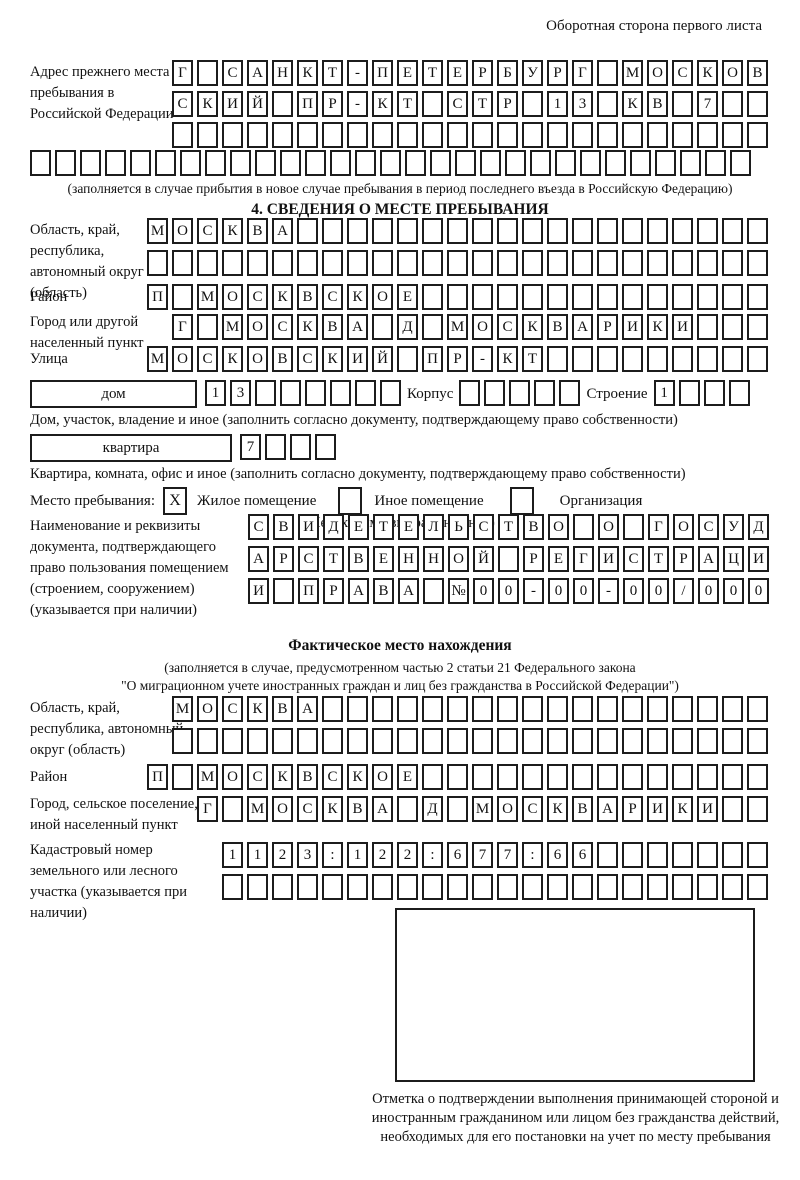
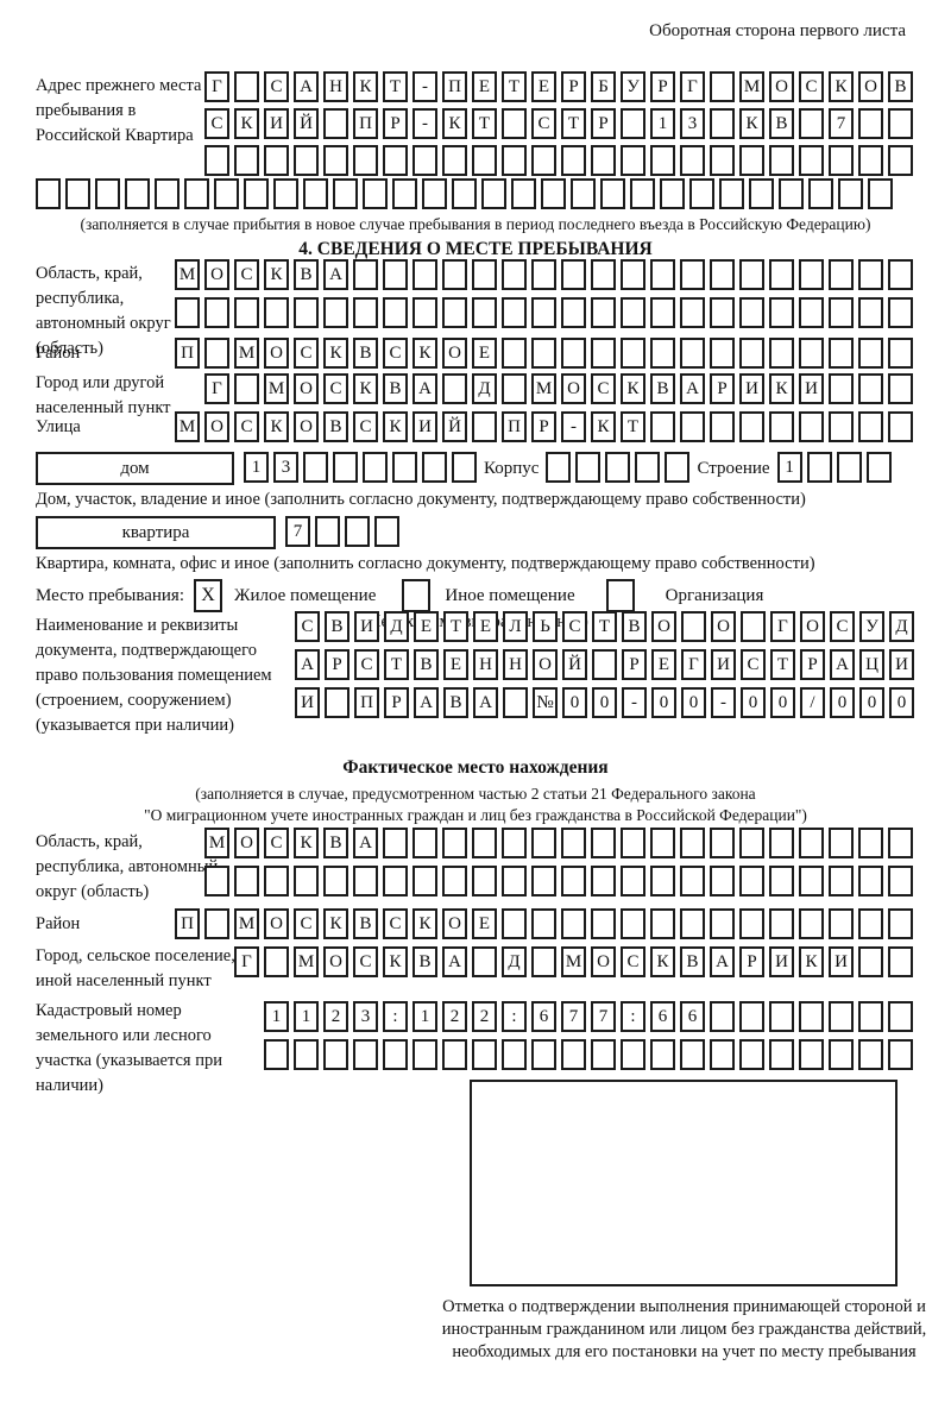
  Оборотная сторона первого листа
- Адрес прежнего места пребывания в Российской Федерации
+ Адрес прежнего места пребывания в Российской Квартира
  Г С А Н К Т - П Е Т Е Р Б У Р Г М О С К О В
  С К И Й П Р - К Т С Т Р 1 3 К В 7
  (заполняется в случае прибытия в новое случае пребывания в период последнего въезда в Российскую Федерацию)
  4. СВЕДЕНИЯ О МЕСТЕ ПРЕБЫВАНИЯ
  Область, край, республика, автономный округ (область)
  М О С К В А
  Район
  П М О С К В С К О Е
  Город или другой населенный пункт
  Г М О С К В А Д М О С К В А Р И К И
  Улица
  М О С К О В С К И Й П Р - К Т
  дом
  1 3
  Корпус
  Строение
  1
  Дом, участок, владение и иное (заполнить согласно документу, подтверждающему право собственности)
  квартира
  7
  Квартира, комната, офис и иное (заполнить согласно документу, подтверждающему право собственности)
  Место пребывания:
  X
  Жилое помещение
  Иное помещение
  Организация
  Наименование и реквизиты документа, подтверждающего право пользования помещением (строением, сооружением) (указывается при наличии)
  С В И Д Е Т Е Л Ь С Т В О О Г О С У Д
  А Р С Т В Е Н Н О Й Р Е Г И С Т Р А Ц И
  И П Р А В А № 0 0 - 0 0 - 0 0 / 0 0 0
  Фактическое место нахождения
  (заполняется в случае, предусмотренном частью 2 статьи 21 Федерального закона
  "О миграционном учете иностранных граждан и лиц без гражданства в Российской Федерации")
  Область, край, республика, автономны округ (область)
  М О С К В А
  Район
  П М О С К В С К О Е
  Город, сельское поселение иной населенный пункт
  Г М О С К В А Д М О С К В А Р И К И
  Кадастровый номер земельного или лесного участка (указывается при наличии)
  1 1 2 3 : 1 2 2 : 6 7 7 : 6 6
  Отметка о подтверждении выполнения принимающей стороной и иностранным гражданином или лицом без гражданства действий, необходимых для его постановки на учет по месту пребывания
